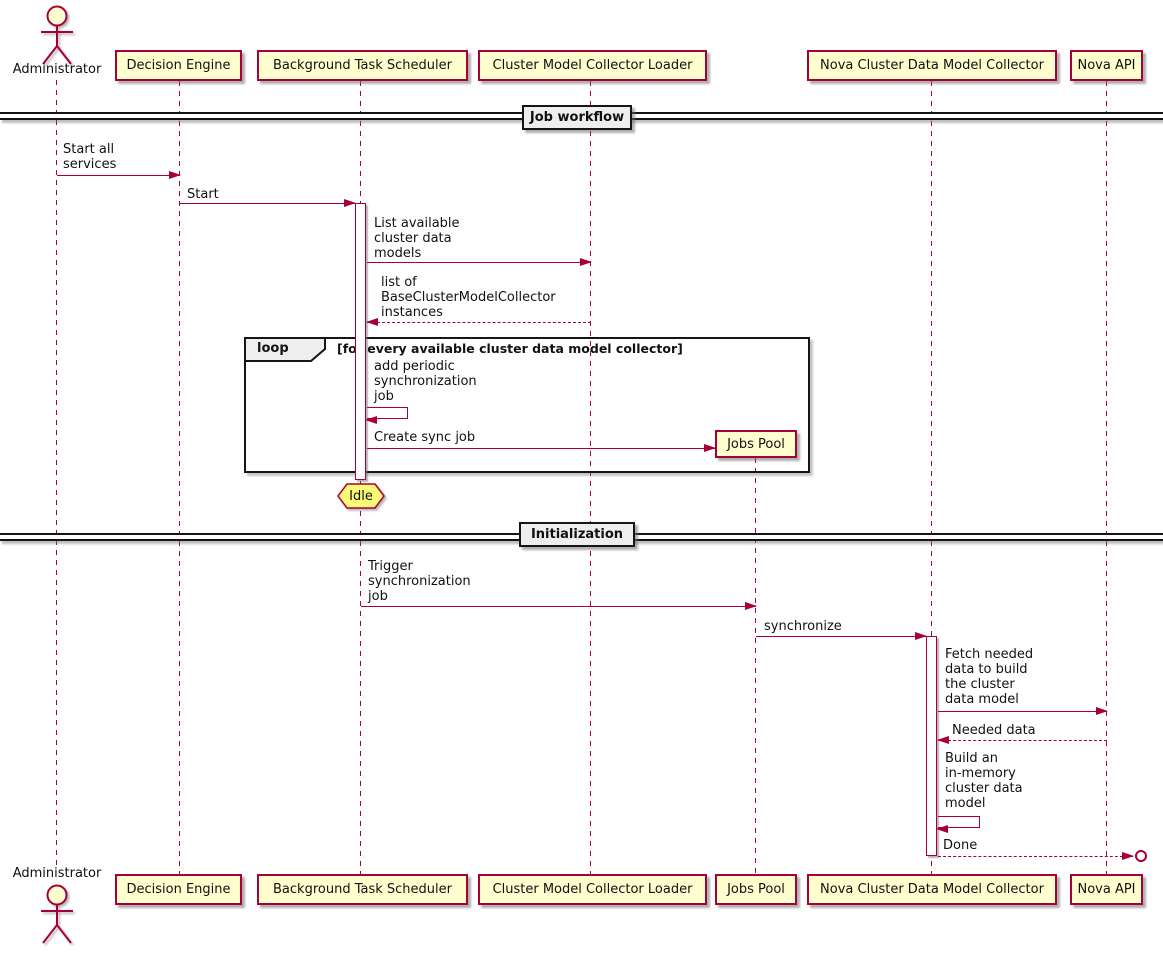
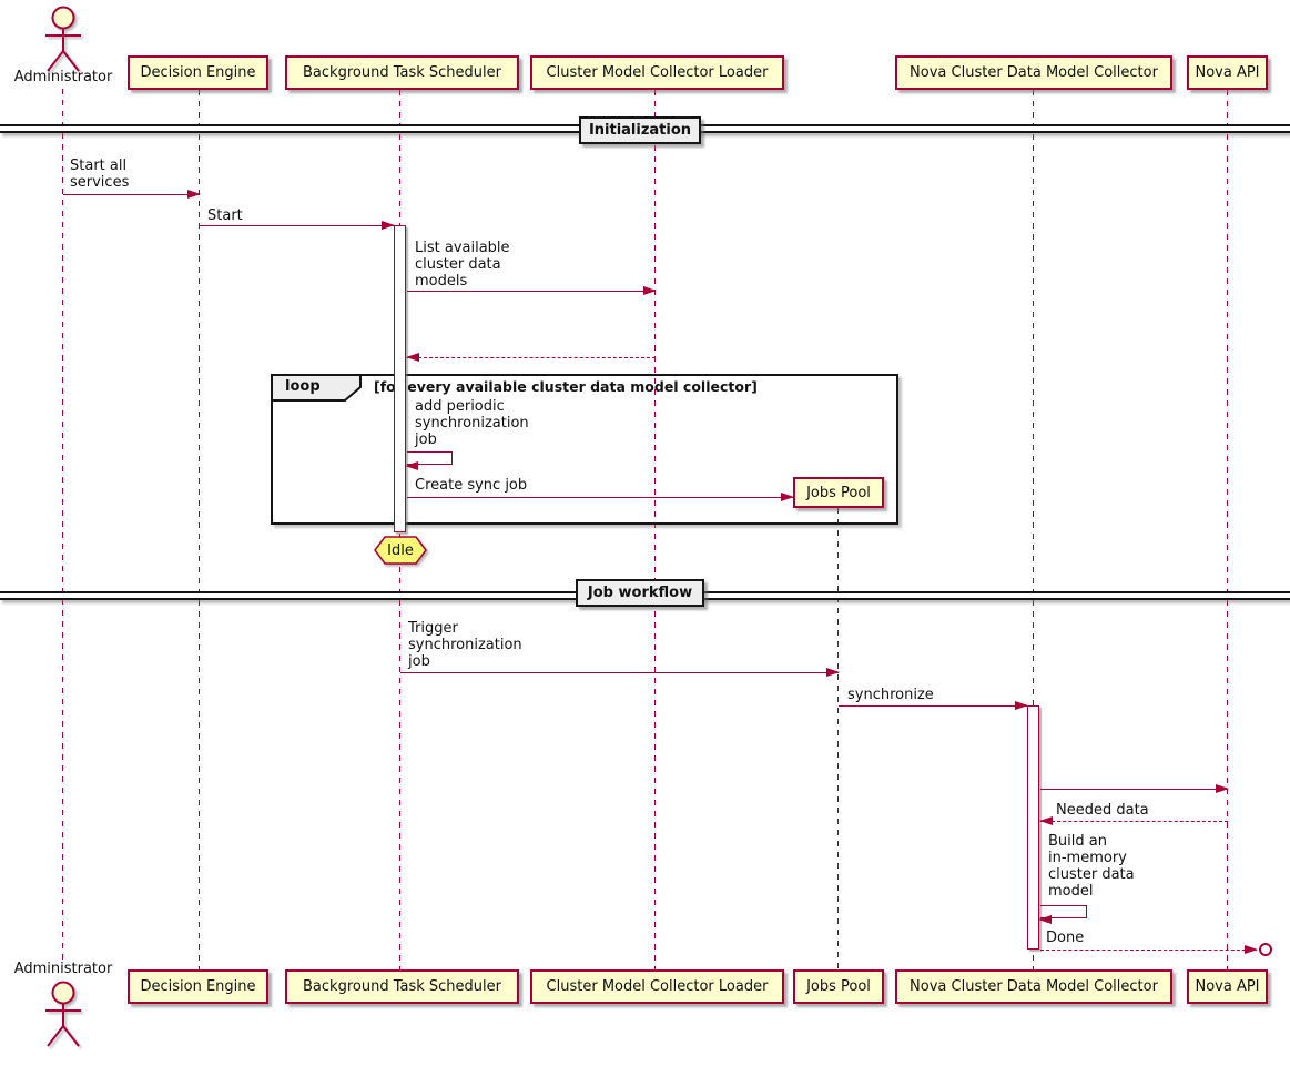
  loop
  [fo every available cluster data model collector]
  Administrator
  Decision Engine
  Background Task Scheduler
  Cluster Model Collector Loader
  Nova Cluster Data Model Collector
  Nova API
- Job workflow
+ Initialization
  Start all
  services
  Start
  List available
  cluster data
  models
- list of
- BaseClusterModelCollector
- instances
  add periodic
  synchronization
  job
  Create sync job
  Jobs Pool
  Idle
- Initialization
+ Job workflow
  Trigger
  synchronization
  job
  synchronize
- Fetch needed
- data to build
- the cluster
- data model
  Needed data
  Build an
  in-memory
  cluster data
  model
  Done
  Decision Engine
  Background Task Scheduler
  Cluster Model Collector Loader
  Jobs Pool
  Nova Cluster Data Model Collector
  Nova API
  Administrator
